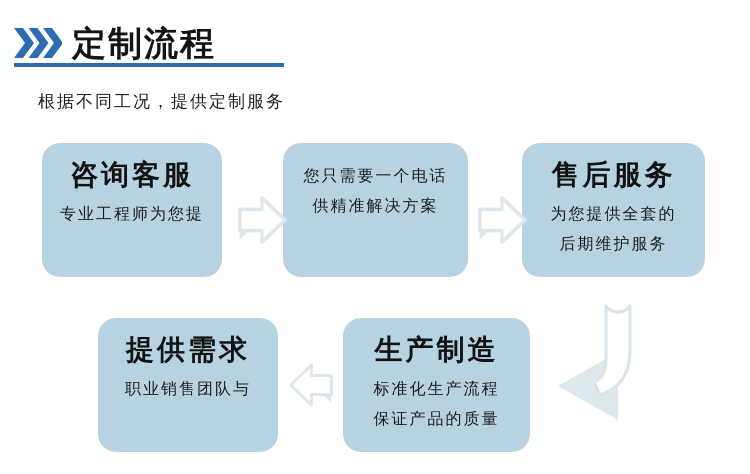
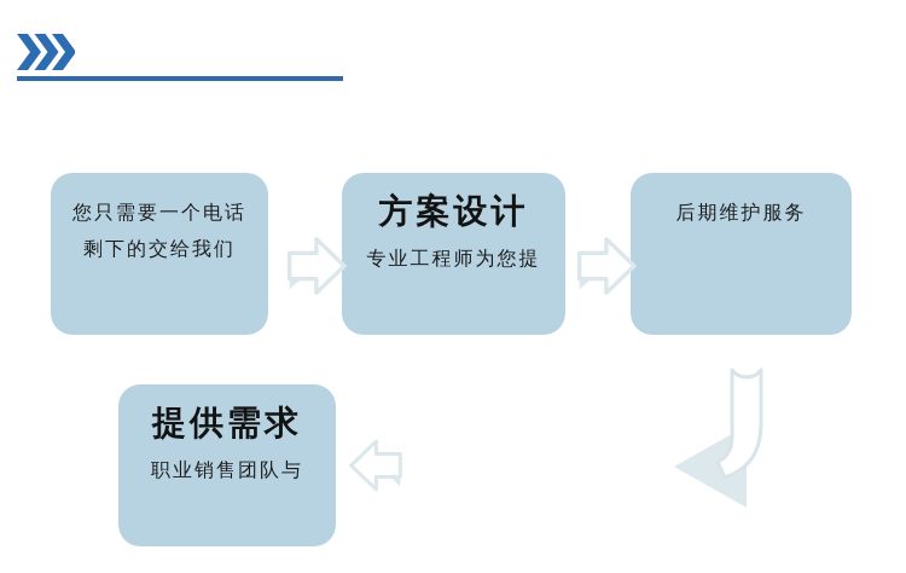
- 定制流程
- 根据不同工况，提供定制服务
- 咨询客服
- 专业工程师为您提
+ 您只需要一个电话
+ 剩下的交给我们
+ 方案设计
- 您只需要一个电话
+ 专业工程师为您提
- 供精准解决方案
- 售后服务
- 为您提供全套的
  后期维护服务
  提供需求
  职业销售团队与
- 生产制造
- 标准化生产流程
- 保证产品的质量
